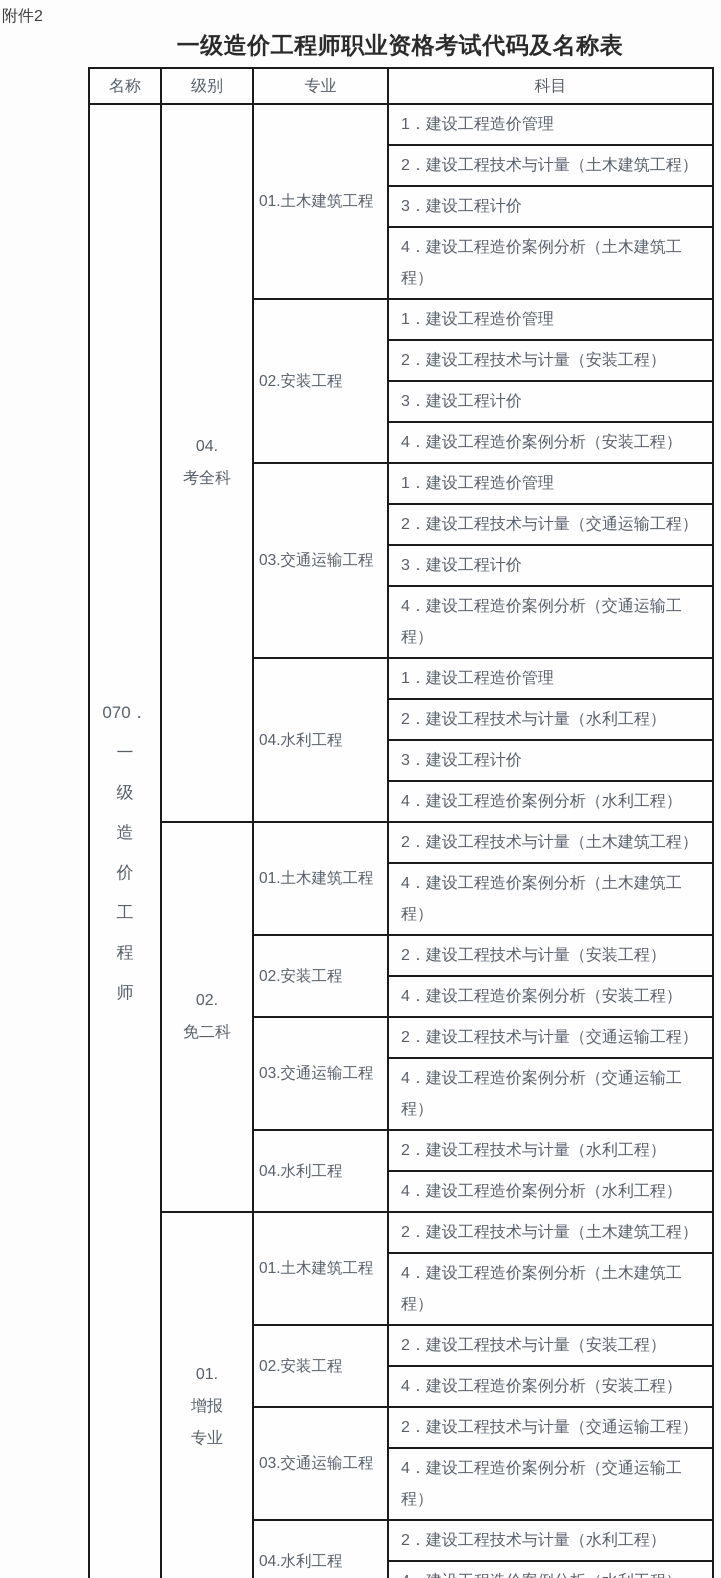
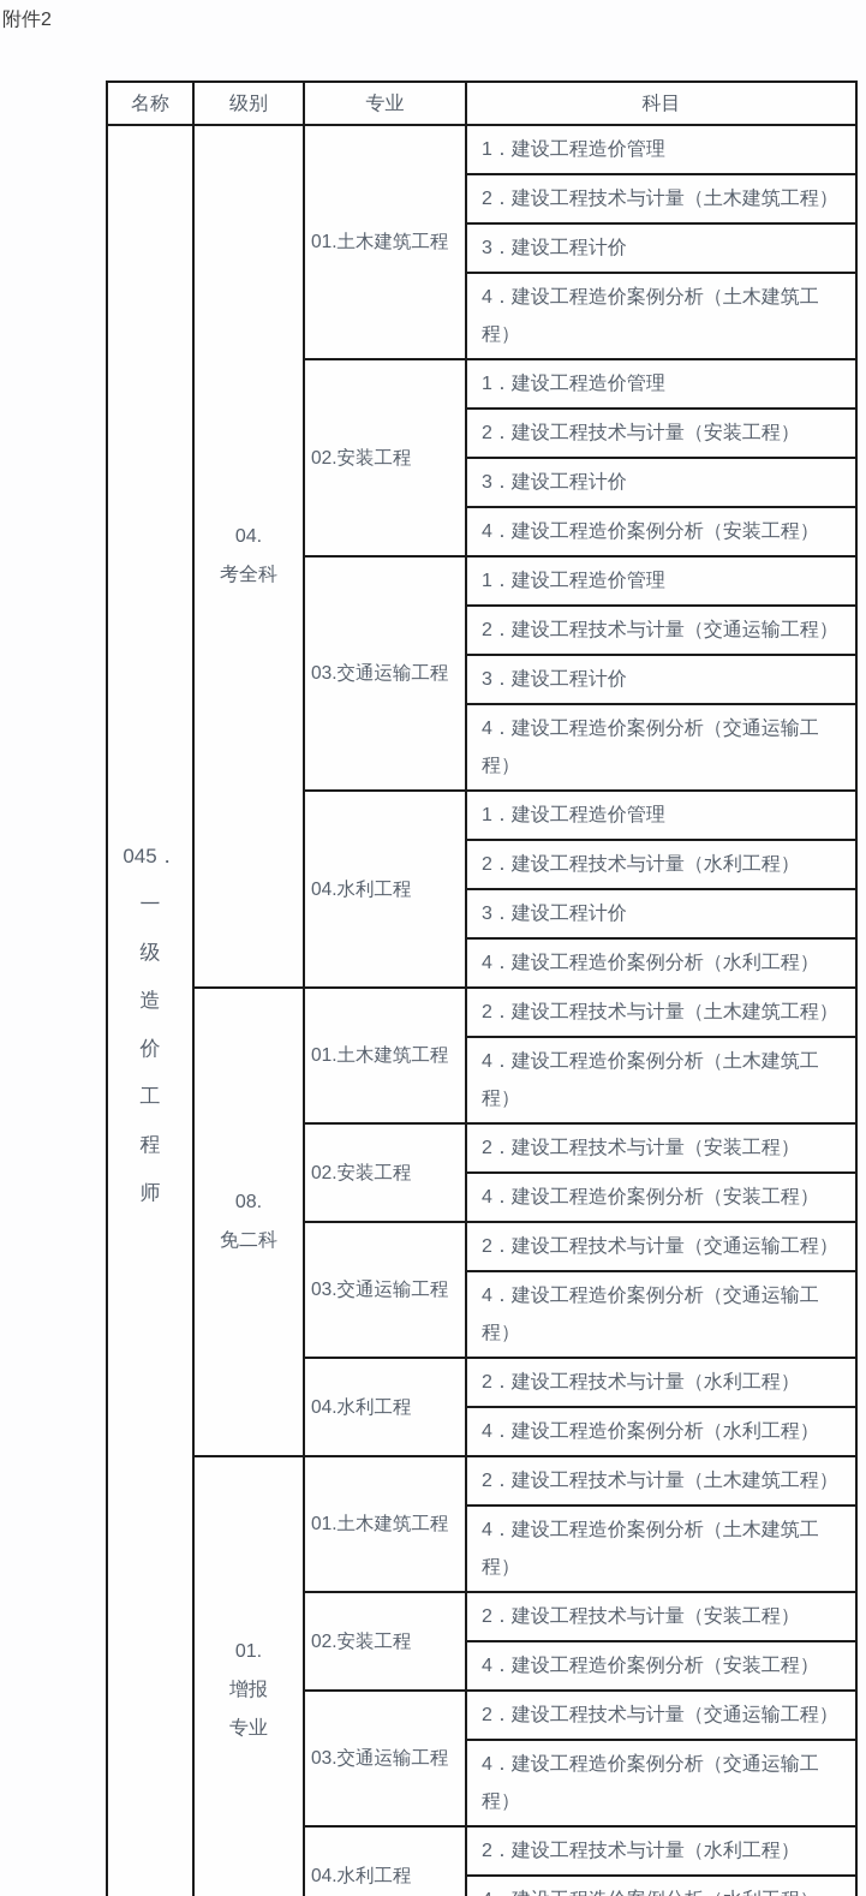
  附件2
- 一级造价工程师职业资格考试代码及名称表
  名称	级别	专业	科目
- 070． 一 级 造 价 工 程 师	04. 考全科	01.土木建筑工程	1．建设工程造价管理
+ 045． 一 级 造 价 工 程 师	04. 考全科	01.土木建筑工程	1．建设工程造价管理
  2．建设工程技术与计量（土木建筑工程）
  3．建设工程计价
  4．建设工程造价案例分析（土木建筑工程）
  02.安装工程	1．建设工程造价管理
  2．建设工程技术与计量（安装工程）
  3．建设工程计价
  4．建设工程造价案例分析（安装工程）
  03.交通运输工程	1．建设工程造价管理
  2．建设工程技术与计量（交通运输工程）
  3．建设工程计价
  4．建设工程造价案例分析（交通运输工程）
  04.水利工程	1．建设工程造价管理
  2．建设工程技术与计量（水利工程）
  3．建设工程计价
  4．建设工程造价案例分析（水利工程）
- 02. 免二科	01.土木建筑工程	2．建设工程技术与计量（土木建筑工程）
+ 08. 免二科	01.土木建筑工程	2．建设工程技术与计量（土木建筑工程）
  4．建设工程造价案例分析（土木建筑工程）
  02.安装工程	2．建设工程技术与计量（安装工程）
  4．建设工程造价案例分析（安装工程）
  03.交通运输工程	2．建设工程技术与计量（交通运输工程）
  4．建设工程造价案例分析（交通运输工程）
  04.水利工程	2．建设工程技术与计量（水利工程）
  4．建设工程造价案例分析（水利工程）
  01. 增报 专业	01.土木建筑工程	2．建设工程技术与计量（土木建筑工程）
  4．建设工程造价案例分析（土木建筑工程）
  02.安装工程	2．建设工程技术与计量（安装工程）
  4．建设工程造价案例分析（安装工程）
  03.交通运输工程	2．建设工程技术与计量（交通运输工程）
  4．建设工程造价案例分析（交通运输工程）
  04.水利工程	2．建设工程技术与计量（水利工程）
